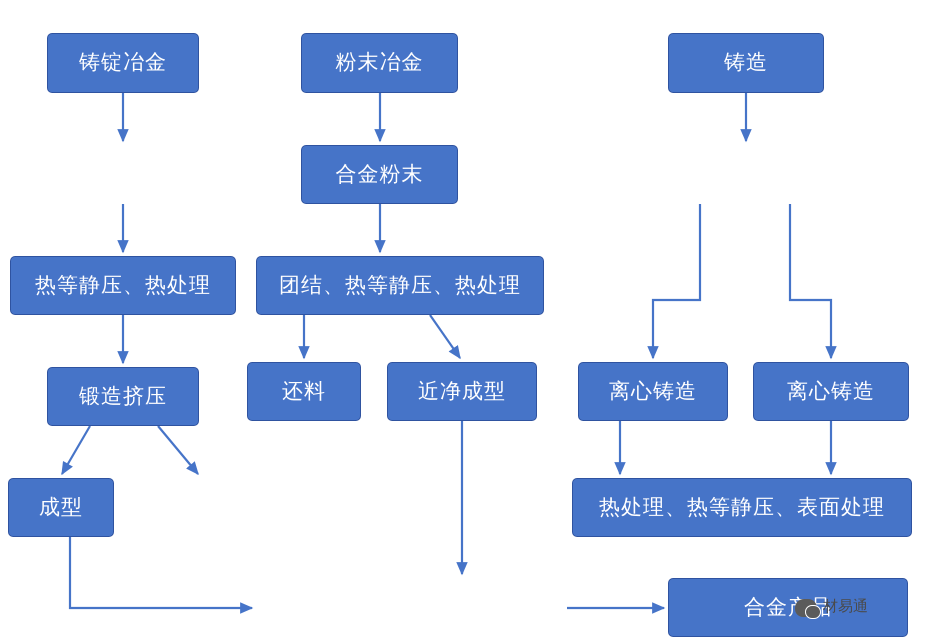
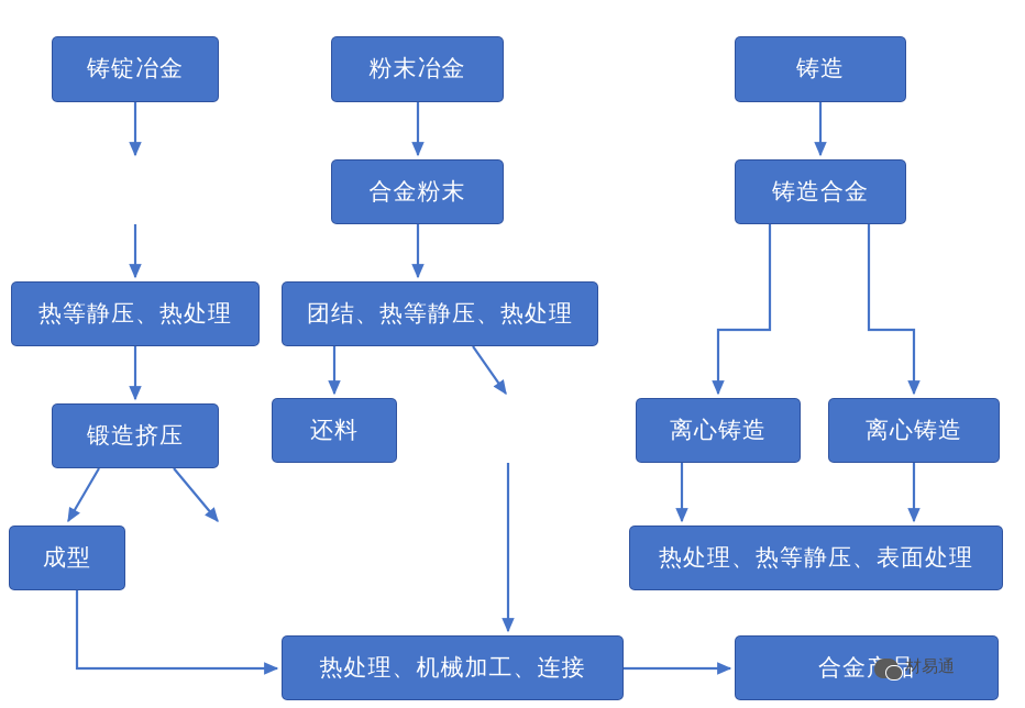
  铸锭冶金
  粉末冶金
  铸造
  合金粉末
+ 铸造合金
  热等静压、热处理
  团结、热等静压、热处理
  锻造挤压
  还料
- 近净成型
  离心铸造
  离心铸造
  成型
  热处理、热等静压、表面处理
+ 热处理、机械加工、连接
  合金品
  材易通
